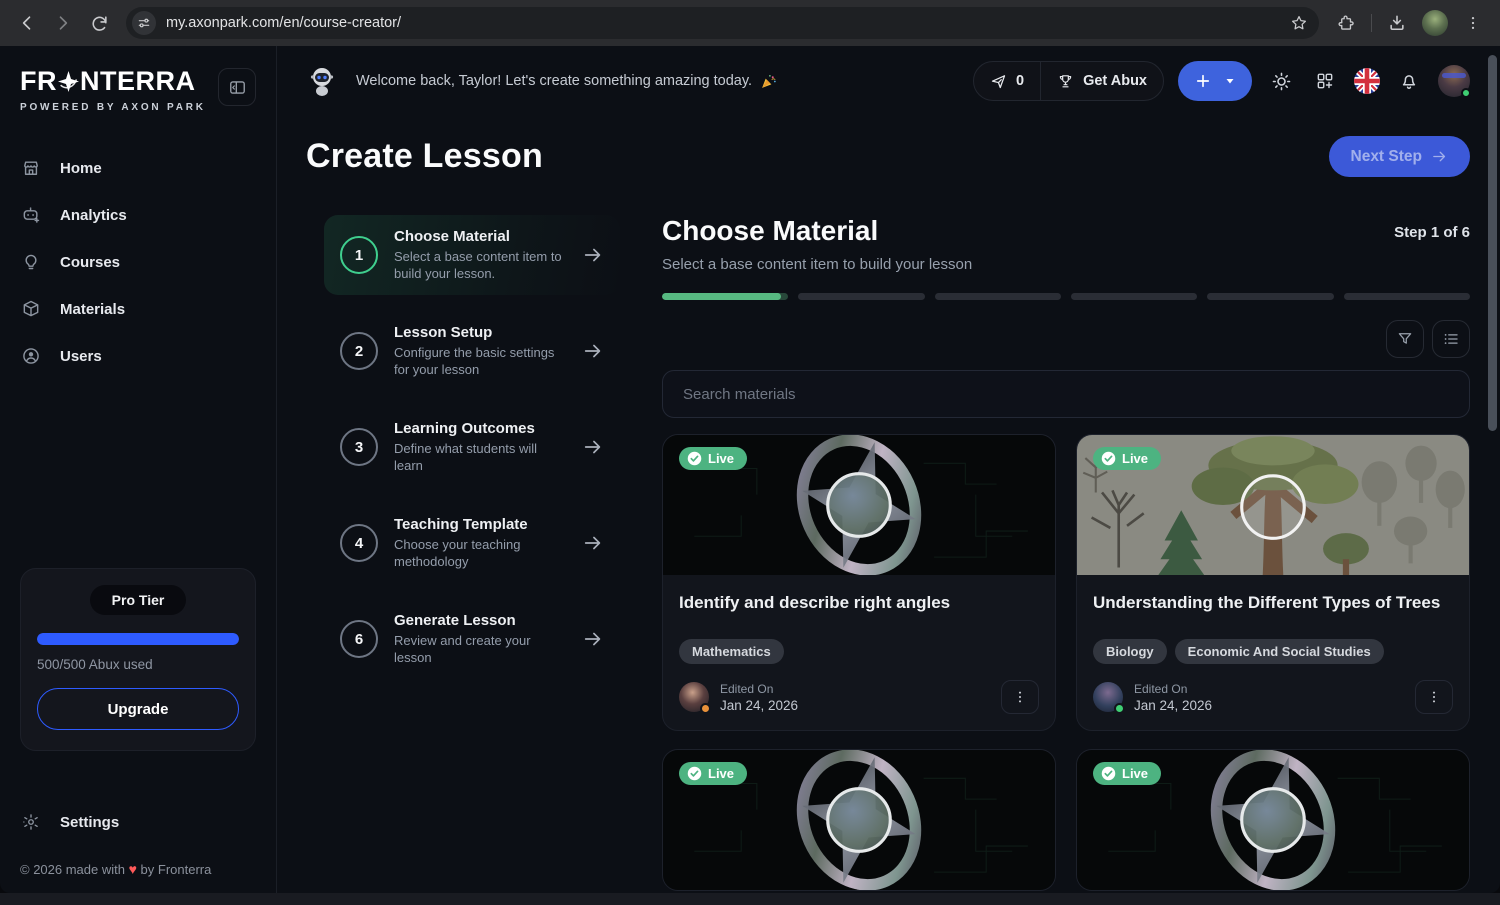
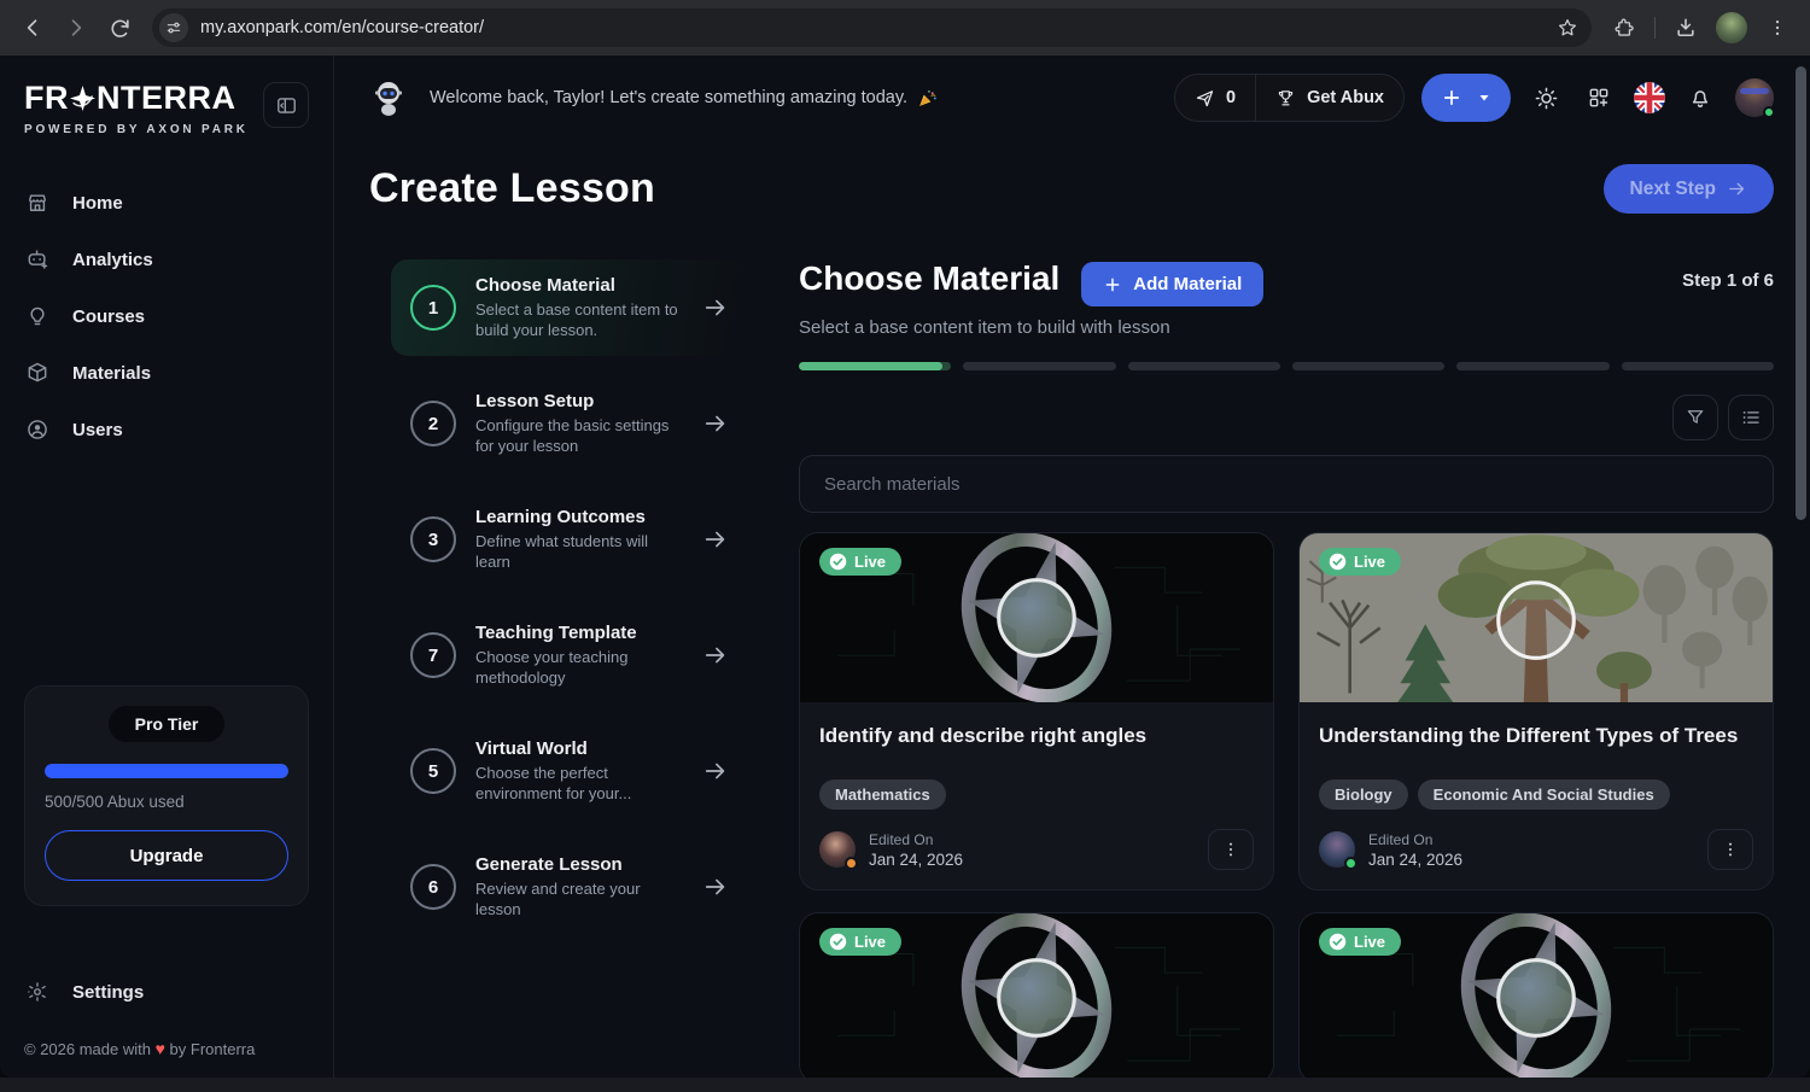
  my.axonpark.com/en/course-creator/
  FR
  NTERRA
  POWERED BY AXON PARK
  Home
  Analytics
  Courses
  Materials
  Users
  Pro Tier
  500/500 Abux used
  Upgrade
  Settings
  © 2026 made with ♥ by Fronterra
  Welcome back, Taylor! Let's create something amazing today.
  0
  Get Abux
  Create Lesson
  Next Step
  1
  Choose Material
  Select a base content item to build your lesson.
  2
  Lesson Setup
  Configure the basic settings for your lesson
  3
  Learning Outcomes
  Define what students will learn
- 4
+ 7
  Teaching Template
  Choose your teaching methodology
+ 5
+ Virtual World
+ Choose the perfect environment for your...
  6
  Generate Lesson
  Review and create your lesson
  Choose Material
+ Add Material
  Step 1 of 6
- Select a base content item to build your lesson
+ Select a base content item to build with lesson
  Search materials
  Live
  Identify and describe right angles
  Mathematics
  Edited On
  Jan 24, 2026
  Live
  Understanding the Different Types of Trees
  Biology
  Economic And Social Studies
  Edited On
  Jan 24, 2026
  Live
  Live
